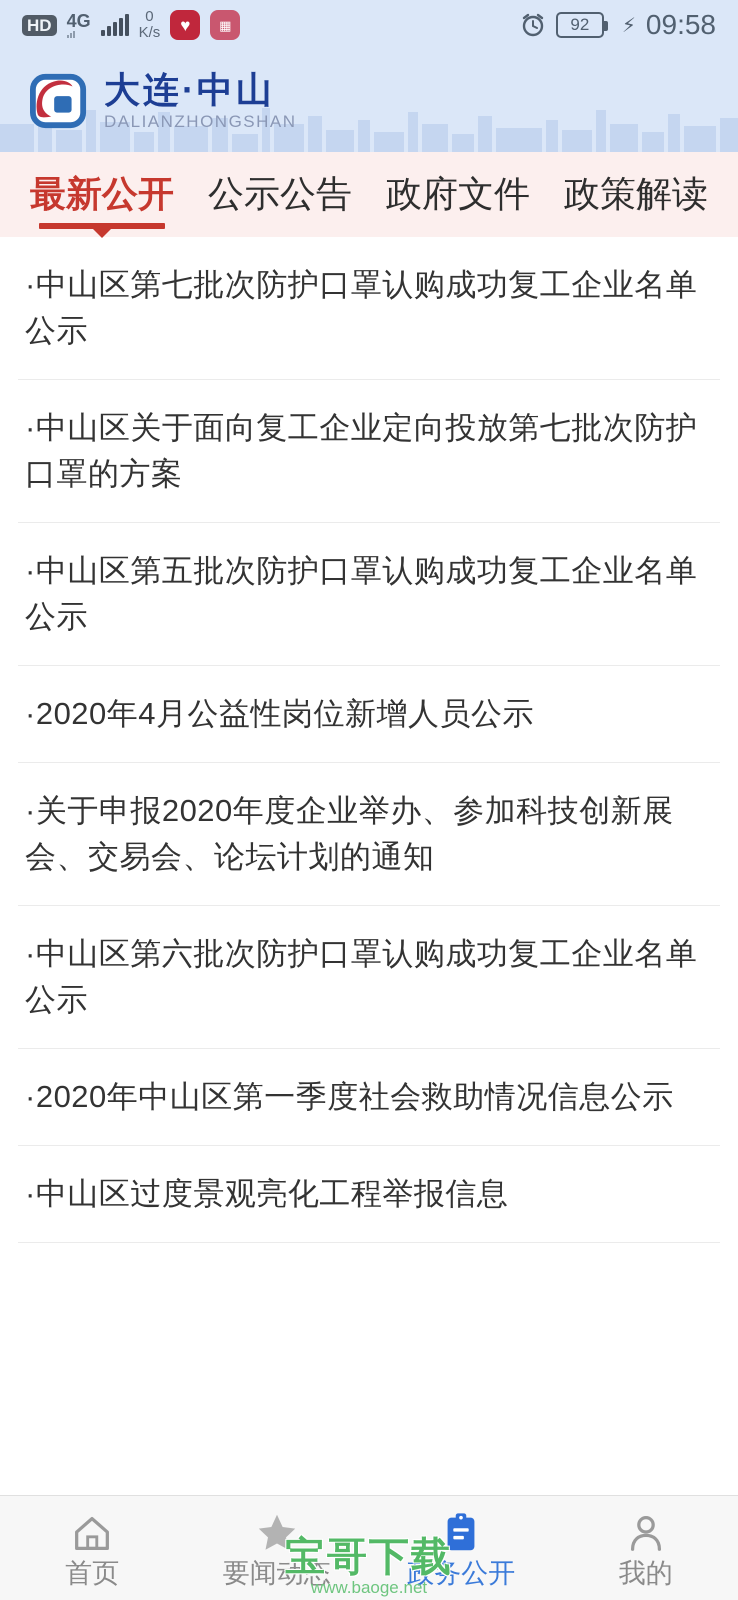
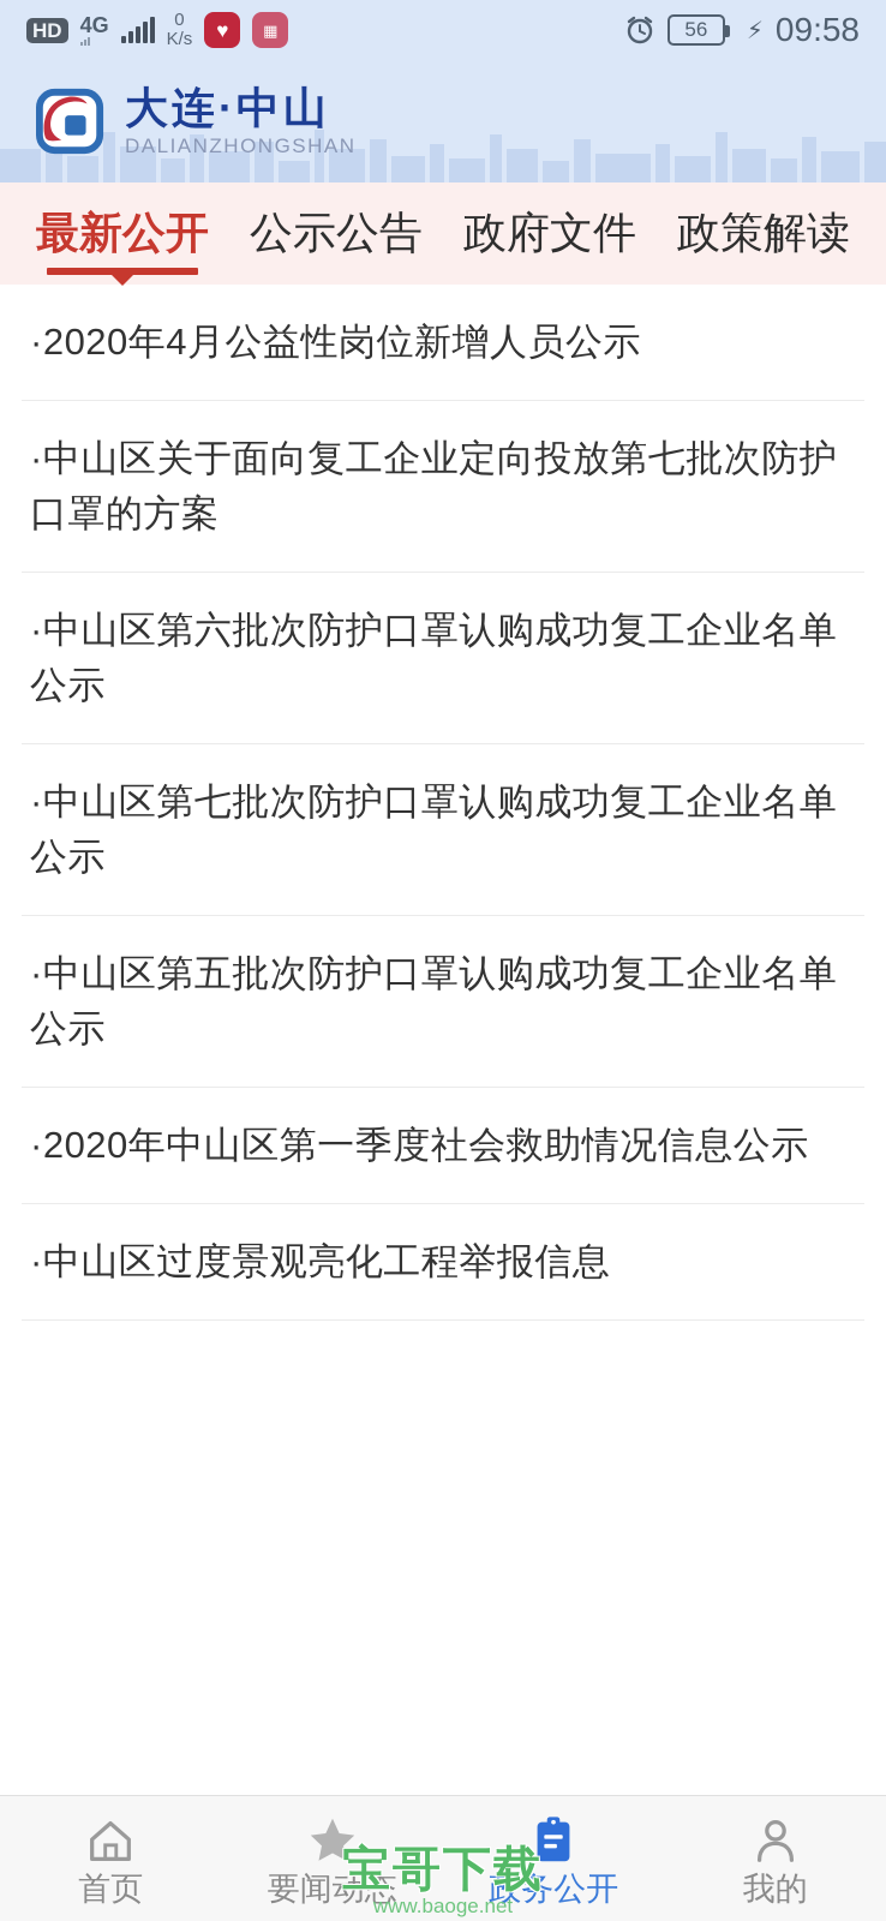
  HD
  4G
  0
  K/s
  ♥
  ▦
- 92
+ 56
  ⚡
  09:58
  大连·中山
  DALIANZHONGSHAN
  最新公开
  公示公告
  政府文件
  政策解读
- ·中山区第七批次防护口罩认购成功复工企业名单公示
+ ·2020年4月公益性岗位新增人员公示
  ·中山区关于面向复工企业定向投放第七批次防护口罩的方案
- ·中山区第五批次防护口罩认购成功复工企业名单公示
+ ·中山区第六批次防护口罩认购成功复工企业名单公示
- ·2020年4月公益性岗位新增人员公示
+ ·中山区第七批次防护口罩认购成功复工企业名单公示
- ·关于申报2020年度企业举办、参加科技创新展会、交易会、论坛计划的通知
- ·中山区第六批次防护口罩认购成功复工企业名单公示
+ ·中山区第五批次防护口罩认购成功复工企业名单公示
  ·2020年中山区第一季度社会救助情况信息公示
  ·中山区过度景观亮化工程举报信息
  首页
  要闻动态
  政务公开
  我的
  宝哥下载
  www.baoge.net
